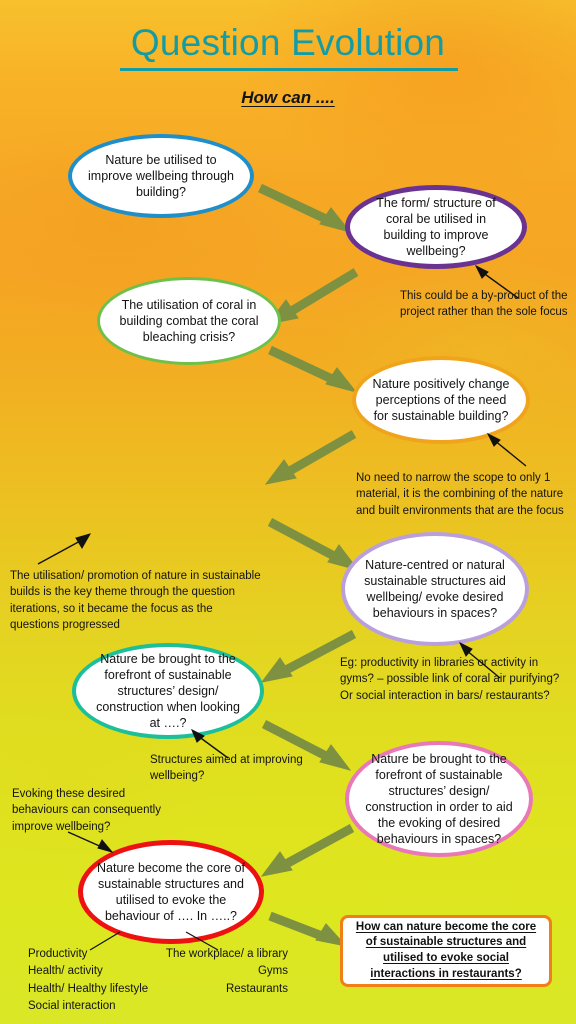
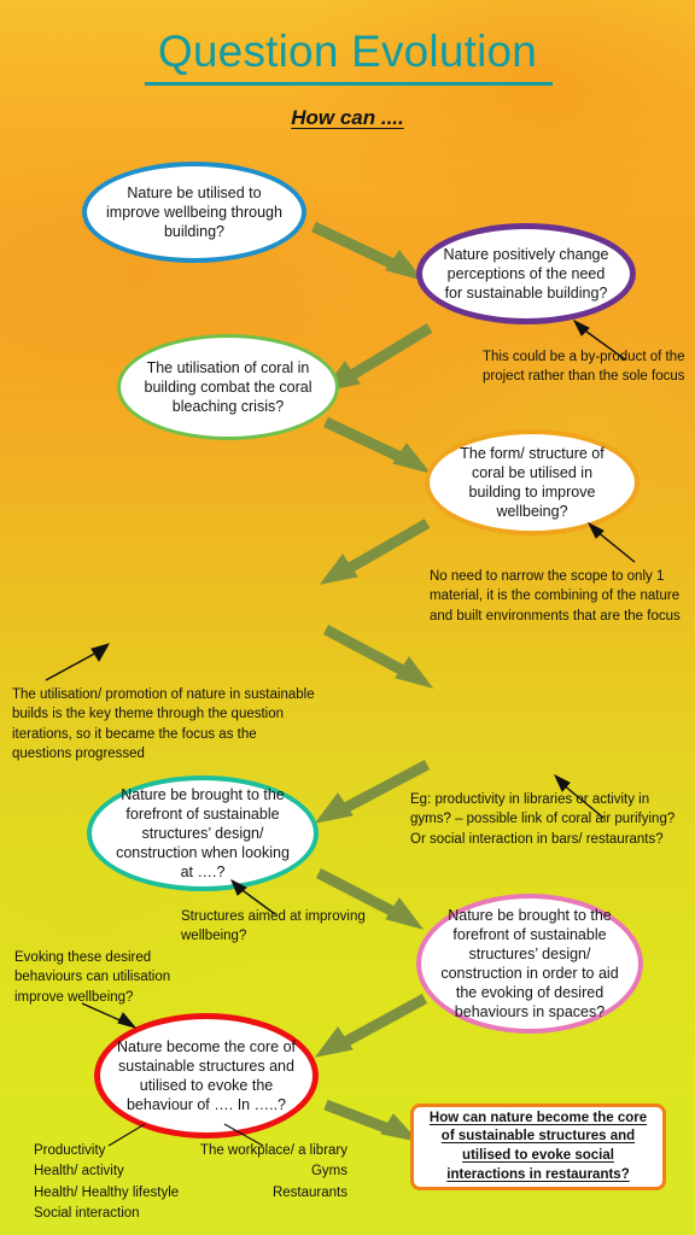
  Question Evolution
  How can ....
  Nature be utilised to improve wellbeing through building?
- The form/ structure of coral be utilised in building to improve wellbeing?
+ Nature positively change perceptions of the need for sustainable building?
  The utilisation of coral in building combat the coral bleaching crisis?
- Nature positively change perceptions of the need for sustainable building?
+ The form/ structure of coral be utilised in building to improve wellbeing?
- Nature-centred or natural sustainable structures aid wellbeing/ evoke desired behaviours in spaces?
  Nature be brought to the forefront of sustainable structures’ design/ construction when looking at ….?
  Nature be brought to the forefront of sustainable structures’ design/ construction in order to aid the evoking of desired behaviours in spaces?
  Nature become the core of sustainable structures and utilised to evoke the behaviour of …. In …..?
  This could be a by-product of the project rather than the sole focus
  No need to narrow the scope to only 1 material, it is the combining of the nature and built environments that are the focus
  The utilisation/ promotion of nature in sustainable builds is the key theme through the question iterations, so it became the focus as the questions progressed
  Eg: productivity in libraries or activity in gyms? – possible link of coral air purifying? Or social interaction in bars/ restaurants?
  Structures aimed at improving wellbeing?
- Evoking these desired behaviours can consequently improve wellbeing?
+ Evoking these desired behaviours can utilisation improve wellbeing?
  Productivity
  Health/ activity
  Health/ Healthy lifestyle
  Social interaction
  The workplace/ a library
  Gyms
  Restaurants
  How can nature become the core of sustainable structures and utilised to evoke social interactions in restaurants?
